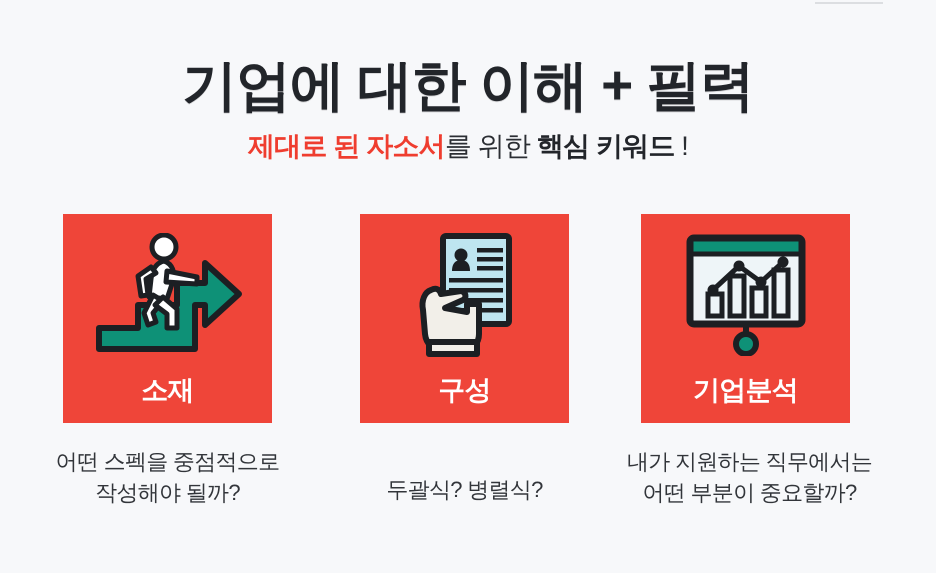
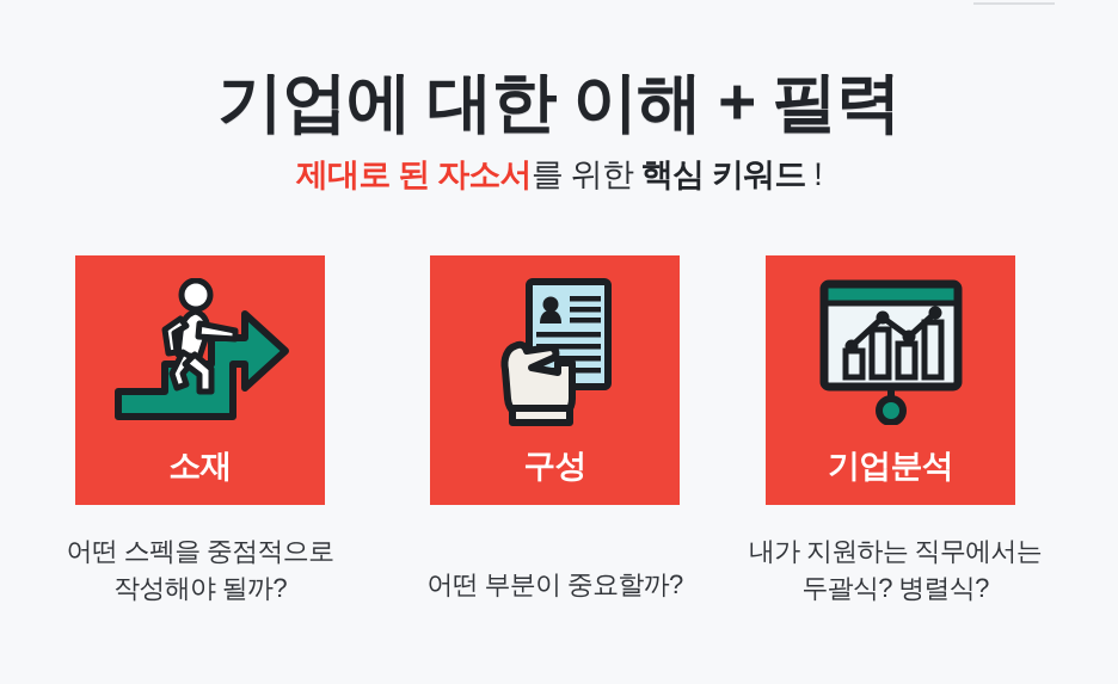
  기업에 대한 이해 + 필력
  제대로 된 자소서를 위한 핵심 키워드 !
  소재
  구성
  기업분석
  어떤 스펙을 중점적으로
  작성해야 될까?
- 두괄식? 병렬식?
+ 어떤 부분이 중요할까?
  내가 지원하는 직무에서는
- 어떤 부분이 중요할까?
+ 두괄식? 병렬식?
